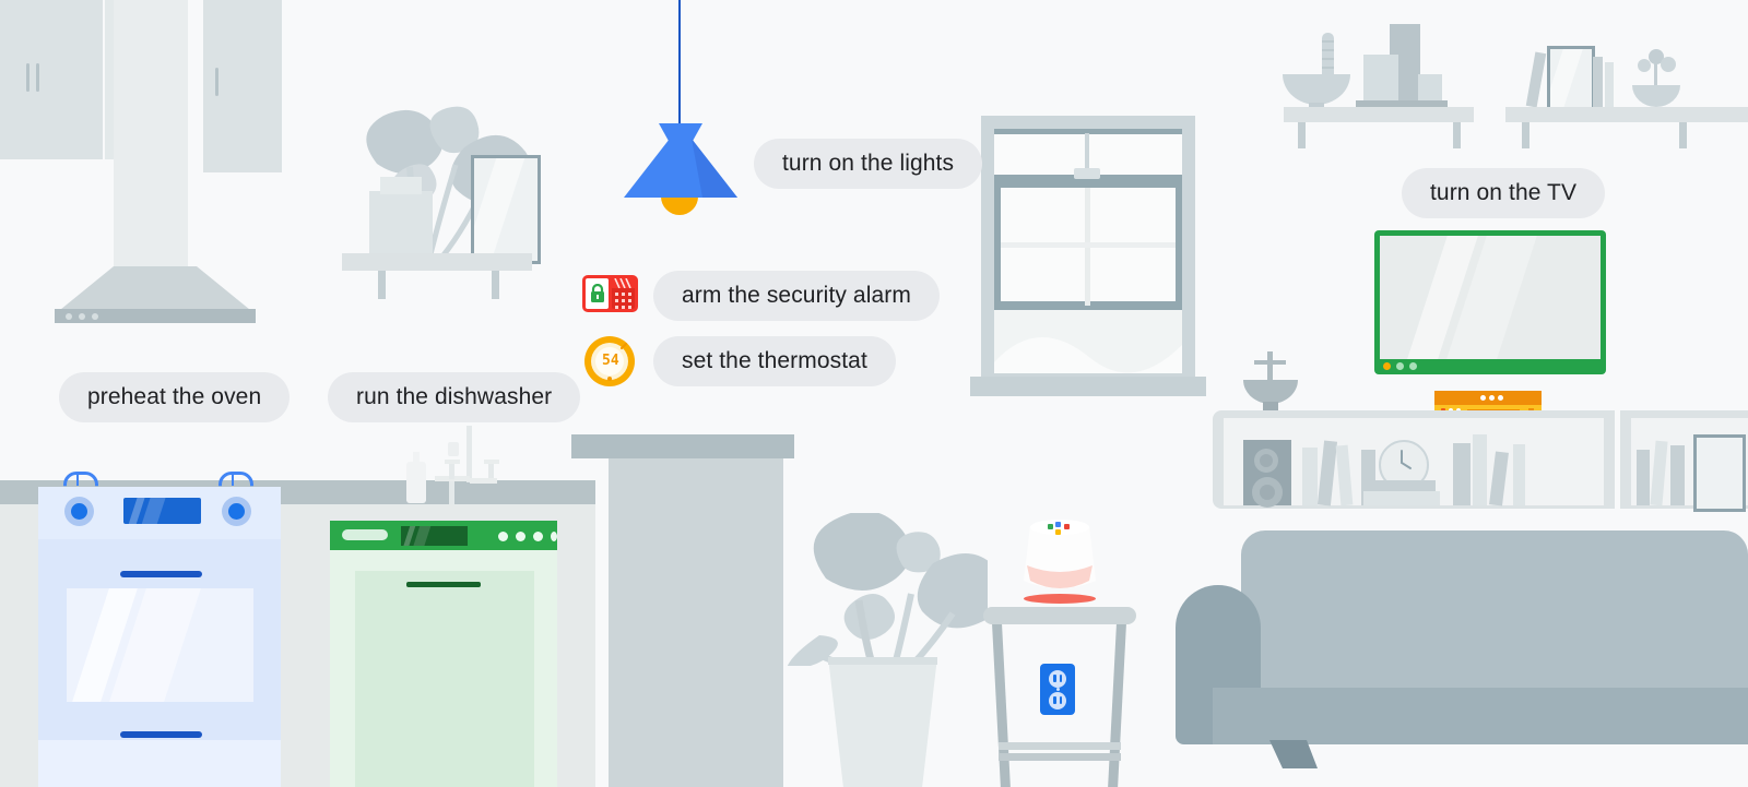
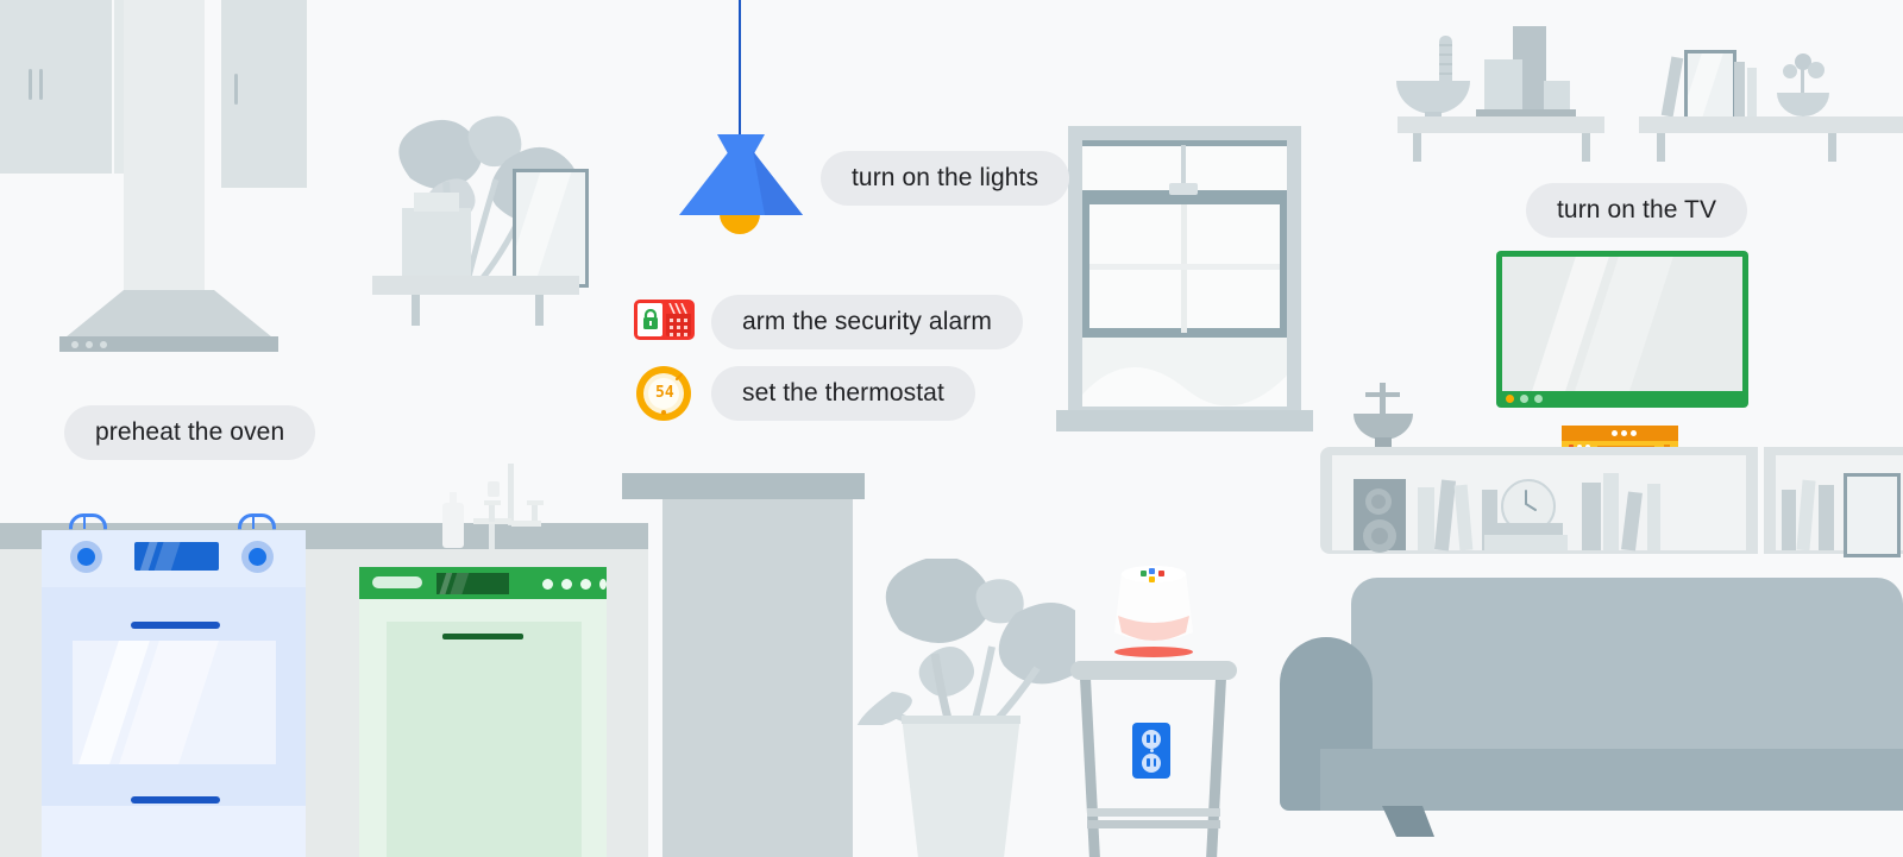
  54
  preheat the oven
- run the dishwasher
  turn on the lights
  arm the security alarm
  set the thermostat
  turn on the TV
